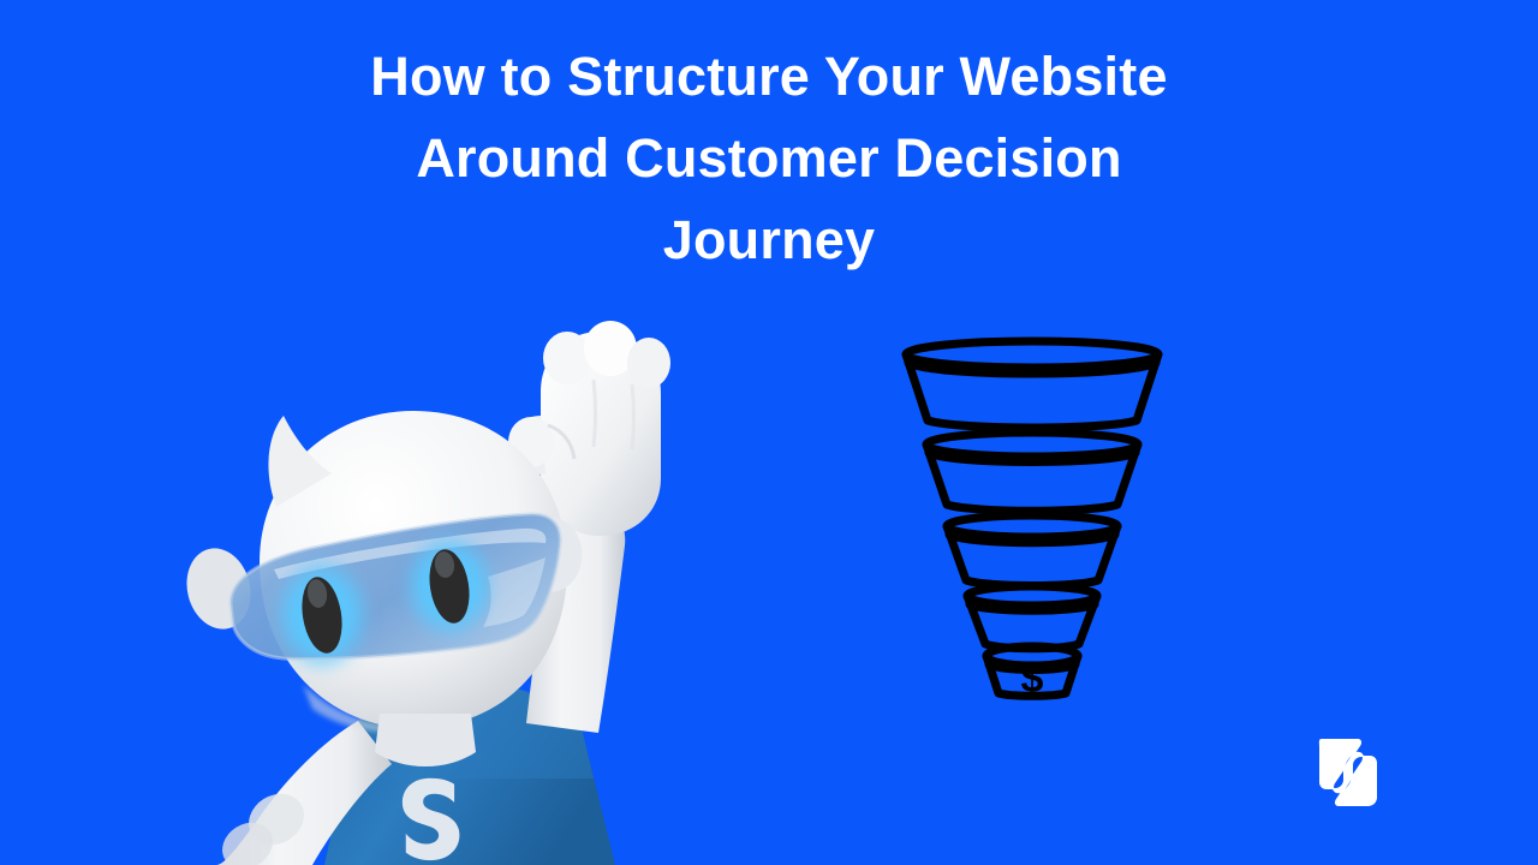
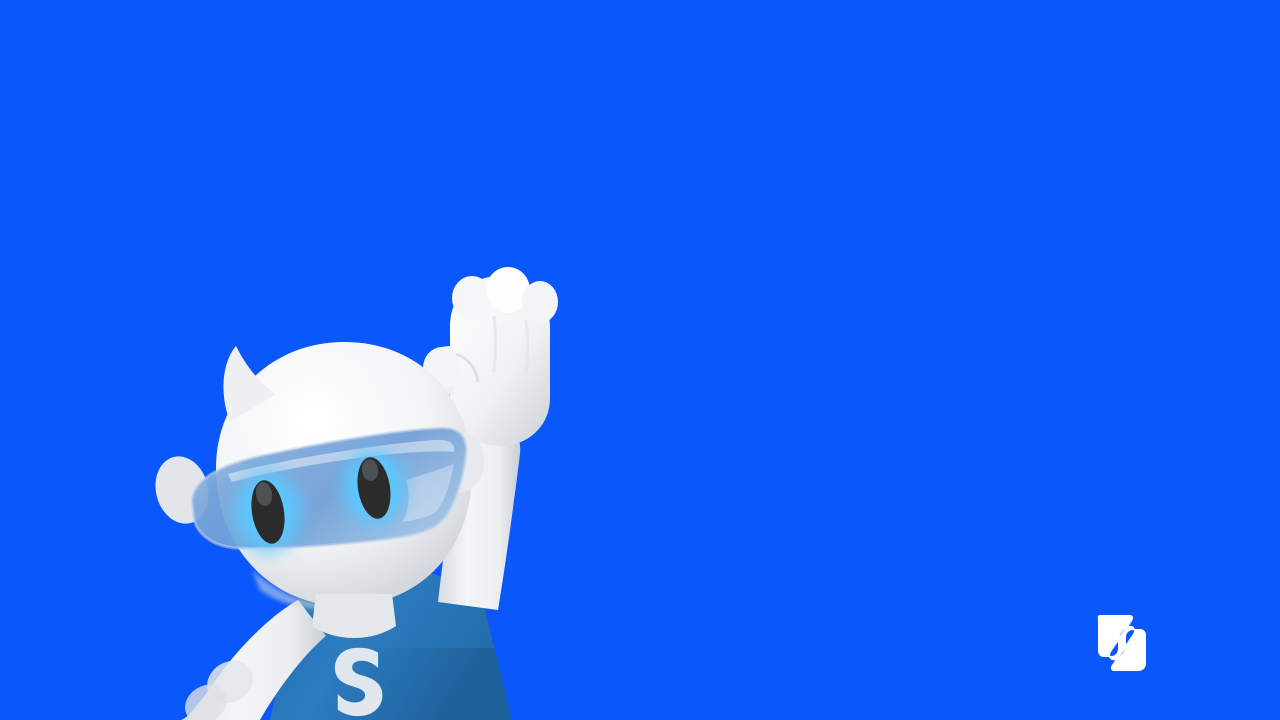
- $
- How to Structure Your Website
- Around Customer Decision
- Journey
